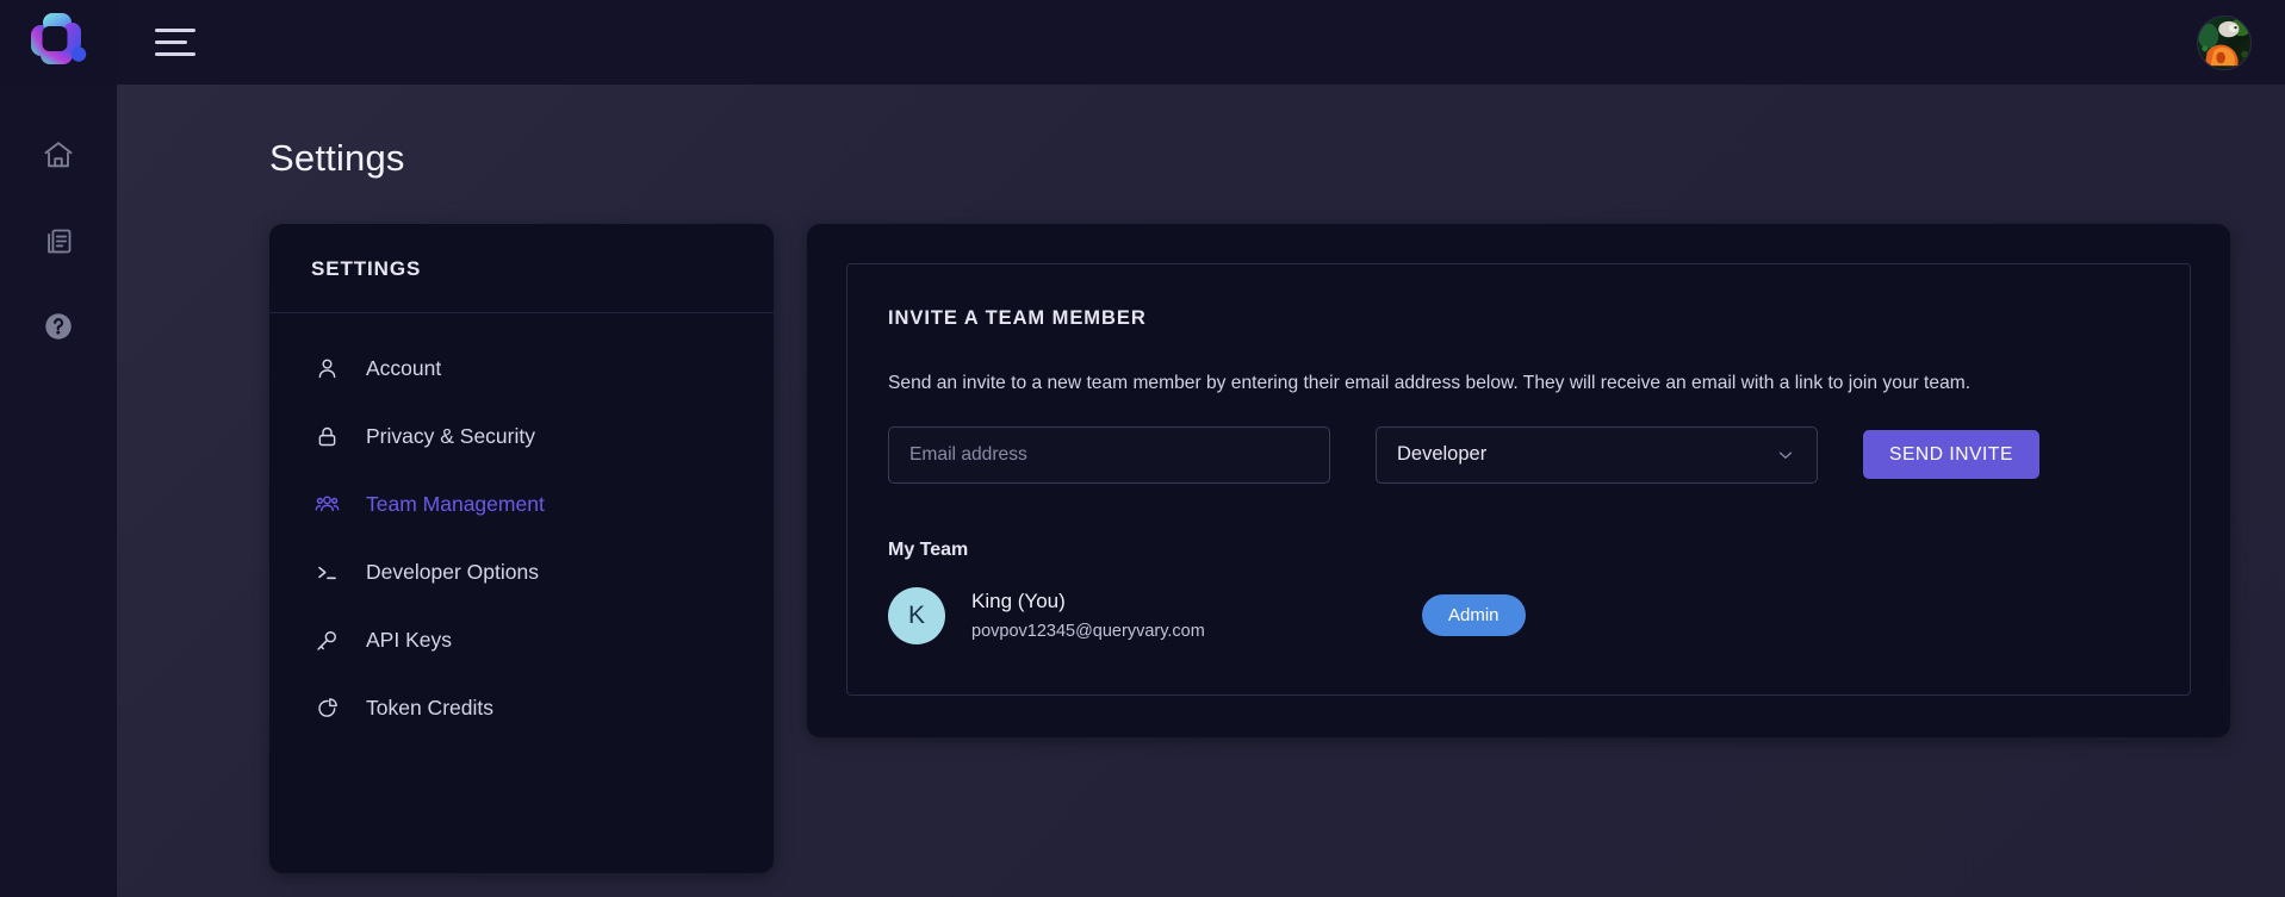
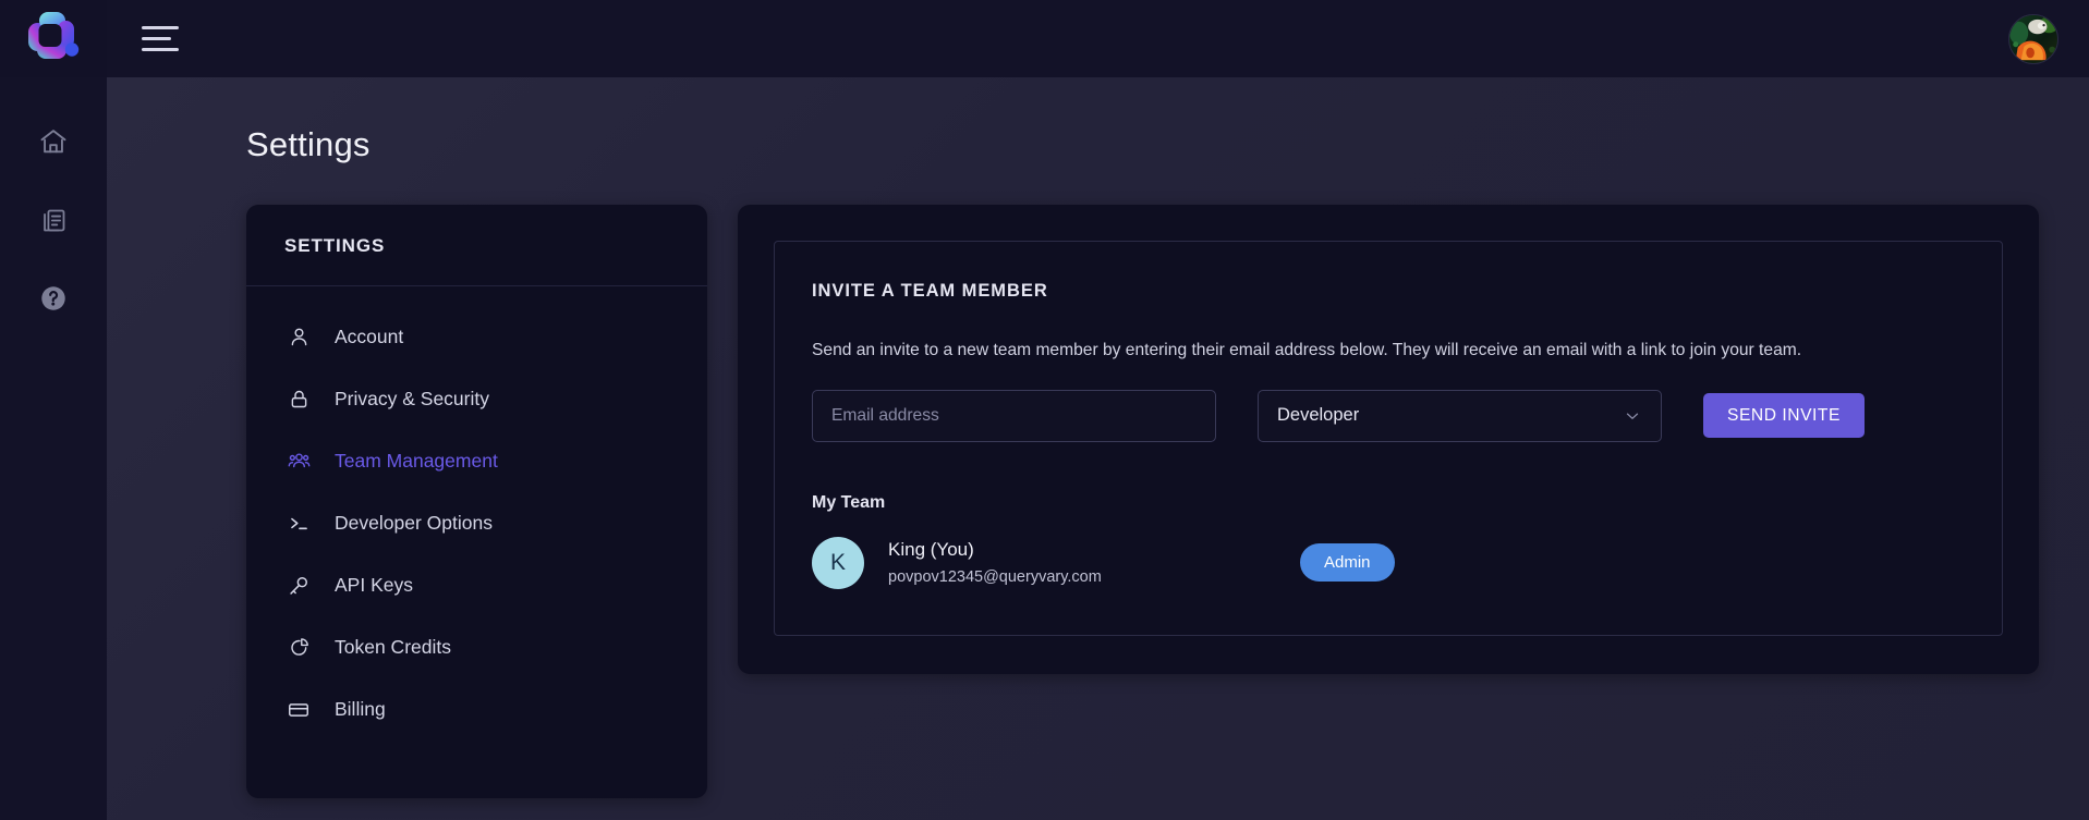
  Settings
  SETTINGS
  Account
  Privacy & Security
  Team Management
  Developer Options
  API Keys
  Token Credits
+ Billing
  INVITE A TEAM MEMBER
  Send an invite to a new team member by entering their email address below. They will receive an email with a link to join your team.
  Email address
  Developer
  SEND INVITE
  My Team
  K
  King (You)
  povpov12345@queryvary.com
  Admin
